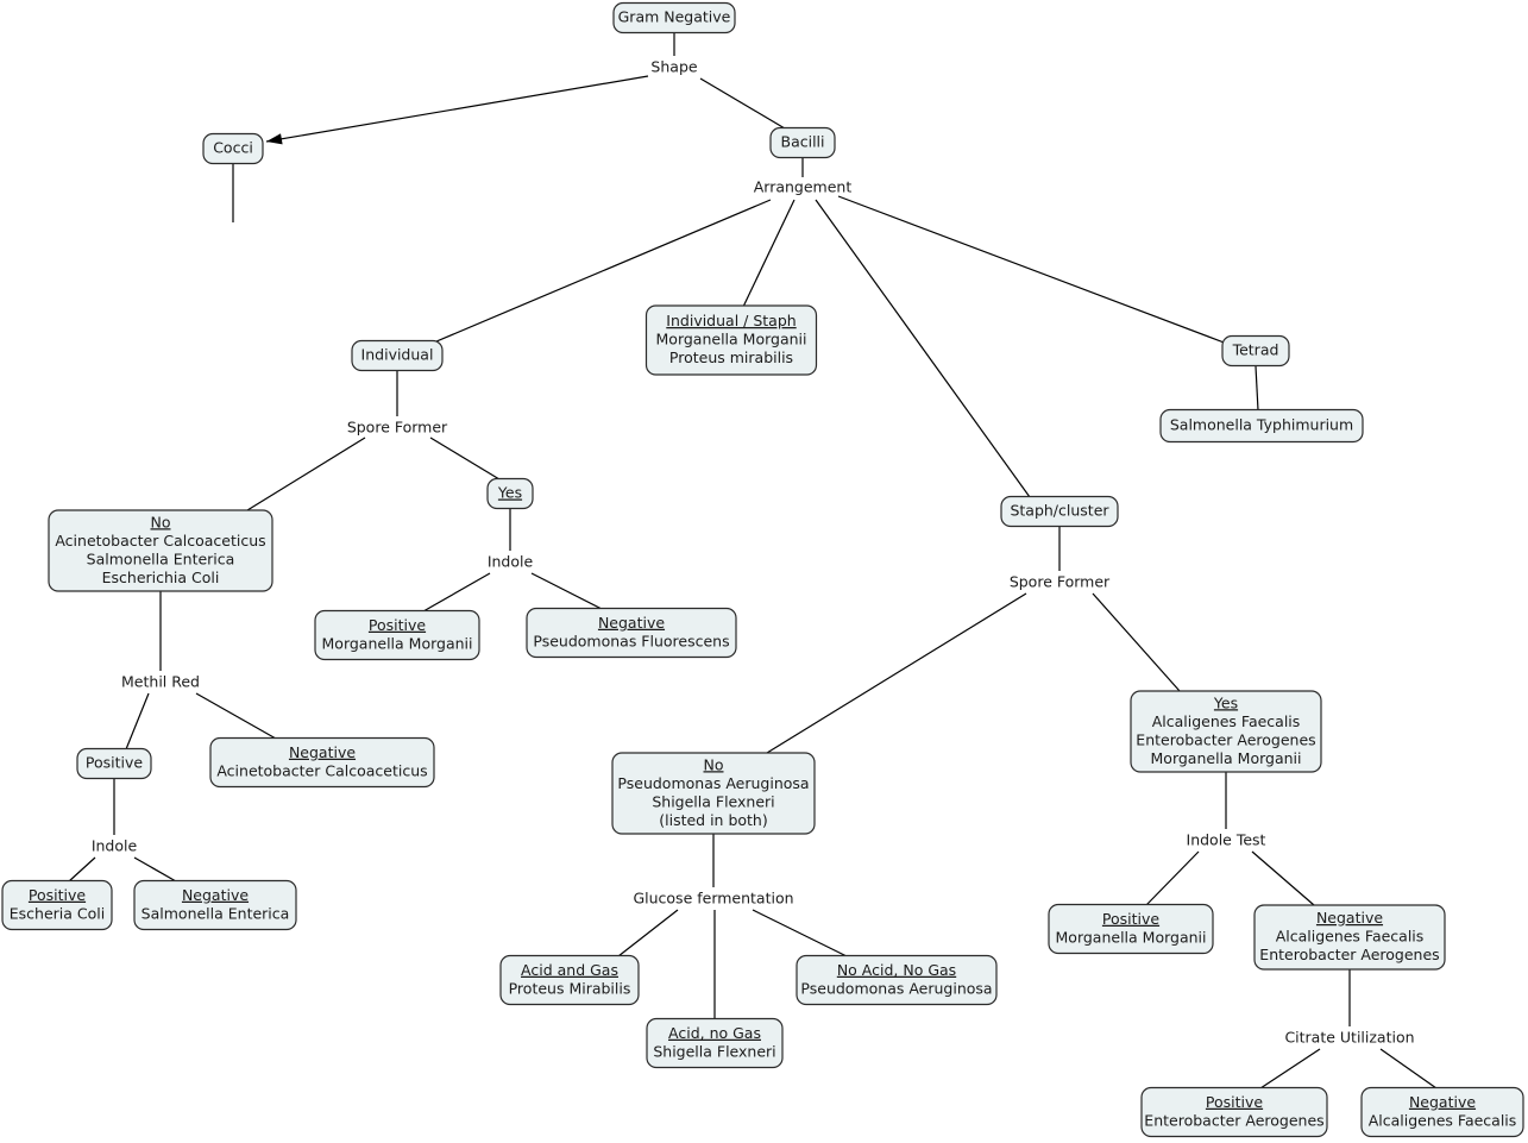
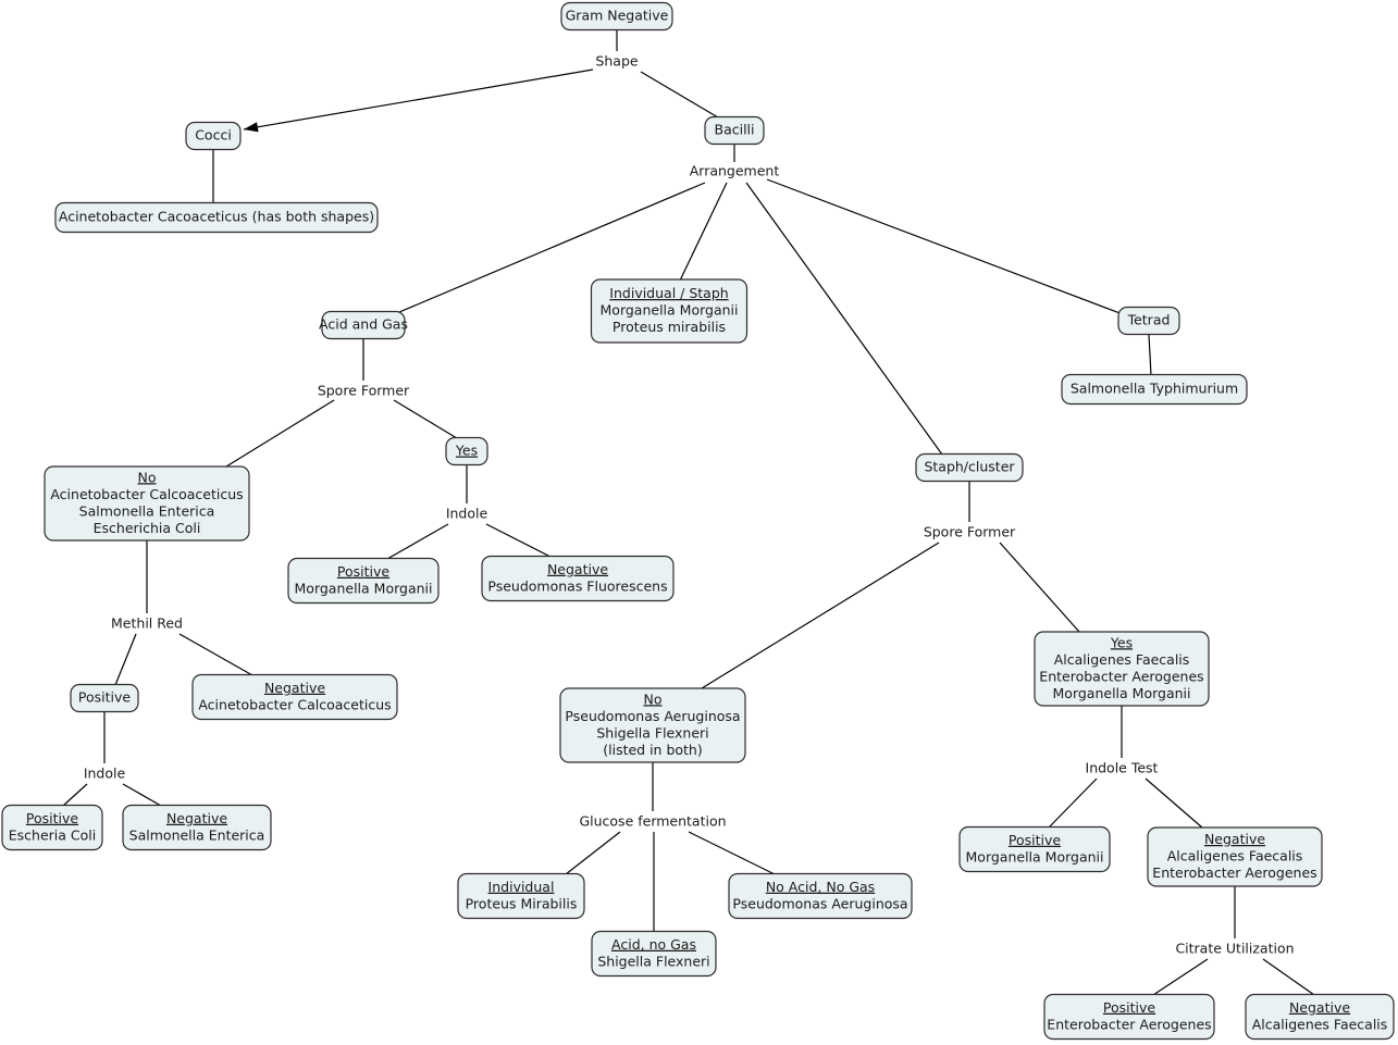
  Shape
  Arrangement
  Spore Former
  Indole
  Methil Red
  Indole
  Glucose fermentation
  Spore Former
  Indole Test
  Citrate Utilization
  Gram Negative
  Cocci
+ Acinetobacter Cacoaceticus (has both shapes)
  Bacilli
- Individual
+ Acid and Gas
  Individual / Staph
  Morganella Morganii
  Proteus mirabilis
  Staph/cluster
  Tetrad
  Salmonella Typhimurium
  No
  Acinetobacter Calcoaceticus
  Salmonella Enterica
  Escherichia Coli
  Yes
  Positive
  Morganella Morganii
  Negative
  Pseudomonas Fluorescens
  Positive
  Negative
  Acinetobacter Calcoaceticus
  Positive
  Escheria Coli
  Negative
  Salmonella Enterica
  No
  Pseudomonas Aeruginosa
  Shigella Flexneri
  (listed in both)
- Acid and Gas
+ Individual
  Proteus Mirabilis
  Acid, no Gas
  Shigella Flexneri
  No Acid, No Gas
  Pseudomonas Aeruginosa
  Yes
  Alcaligenes Faecalis
  Enterobacter Aerogenes
  Morganella Morganii
  Positive
  Morganella Morganii
  Negative
  Alcaligenes Faecalis
  Enterobacter Aerogenes
  Positive
  Enterobacter Aerogenes
  Negative
  Alcaligenes Faecalis
